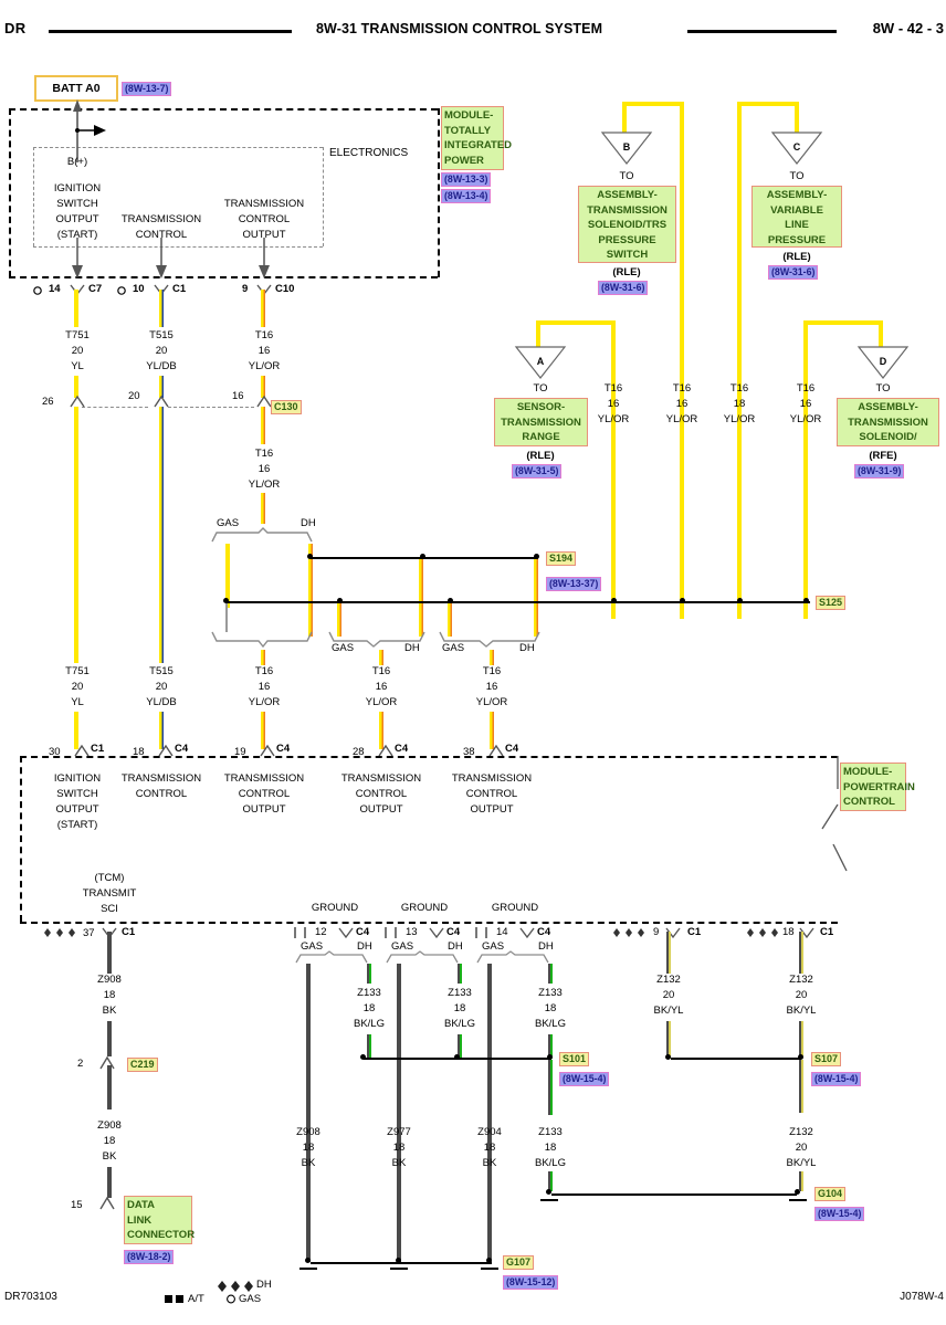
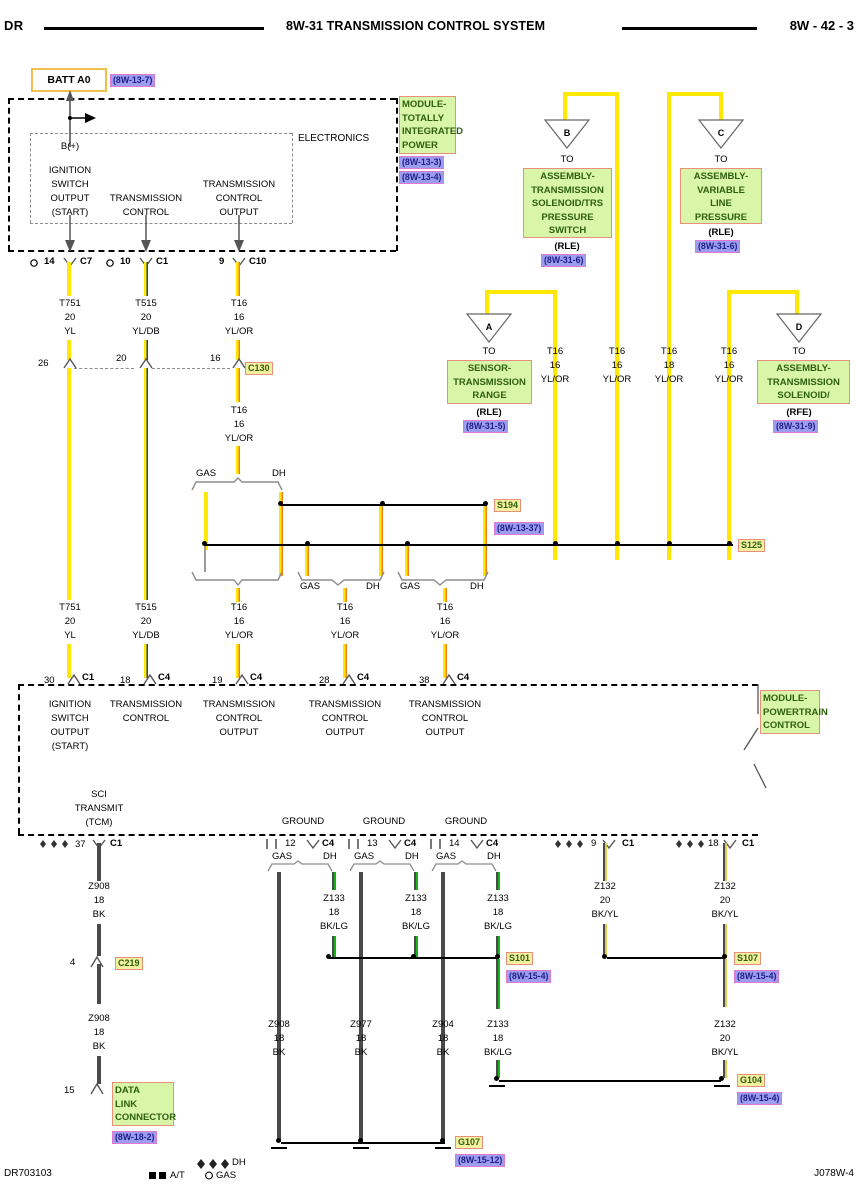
  DR
  8W-31 TRANSMISSION CONTROL SYSTEM
  8W - 42 - 3
  BATT A0
  (8W-13-7)
  ELECTRONICS
  B(+)
  IGNITION
  SWITCH
  OUTPUT
  (START)
  TRANSMISSION
  CONTROL
  TRANSMISSION
  CONTROL
  OUTPUT
  MODULE-
  TOTALLY
  INTEGRATED
  POWER
  (8W-13-3)
  (8W-13-4)
  14
  C7
  10
  C1
  9
  C10
  T751
  20
  YL
  T515
  20
  YL/DB
  T16
  16
  YL/OR
  26
  20
  16
  C130
  T16
  16
  YL/OR
  B
  TO
  ASSEMBLY-
  TRANSMISSION
  SOLENOID/TRS
  PRESSURE
  SWITCH
  (RLE)
  (8W-31-6)
  C
  TO
  ASSEMBLY-
  VARIABLE
  LINE
  PRESSURE
  (RLE)
  (8W-31-6)
  A
  TO
  SENSOR-
  TRANSMISSION
  RANGE
  (RLE)
  (8W-31-5)
  D
  TO
  ASSEMBLY-
  TRANSMISSION
  SOLENOID/
  (RFE)
  (8W-31-9)
  T16
  16
  YL/OR
  T16
  16
  YL/OR
  T16
  18
  YL/OR
  T16
  16
  YL/OR
  GAS
  DH
  S194
  (8W-13-37)
  S125
  GAS
  DH
  GAS
  DH
  T751
  20
  YL
  T515
  20
  YL/DB
  T16
  16
  YL/OR
  T16
  16
  YL/OR
  T16
  16
  YL/OR
  30
  C1
  18
  C4
  19
  C4
  28
  C4
  38
  C4
  MODULE-
  POWERTRAIN
  CONTROL
  IGNITION
  SWITCH
  OUTPUT
  (START)
  TRANSMISSION
  CONTROL
  TRANSMISSION
  CONTROL
  OUTPUT
  TRANSMISSION
  CONTROL
  OUTPUT
  TRANSMISSION
  CONTROL
  OUTPUT
- (TCM)
+ SCI
  TRANSMIT
- SCI
+ (TCM)
  GROUND
  GROUND
  GROUND
  37
  C1
  12
  C4
  13
  C4
  14
  C4
  9
  C1
  18
  C1
  GAS
  DH
  Z133
  18
  BK/LG
  GAS
  DH
  Z133
  18
  BK/LG
  GAS
  DH
  Z133
  18
  BK/LG
  S101
  (8W-15-4)
  Z908
  18
  BK
- 2
+ 4
  C219
  Z908
  18
  BK
  15
  DATA
  LINK
  CONNECTOR
  (8W-18-2)
  Z908
  18
  BK
  Z977
  18
  BK
  Z904
  18
  BK
  Z133
  18
  BK/LG
  G104
  (8W-15-4)
  G107
  (8W-15-12)
  Z132
  20
  BK/YL
  Z132
  20
  BK/YL
  S107
  (8W-15-4)
  Z132
  20
  BK/YL
  DR703103
  DH
  A/T
  GAS
  J078W-4
